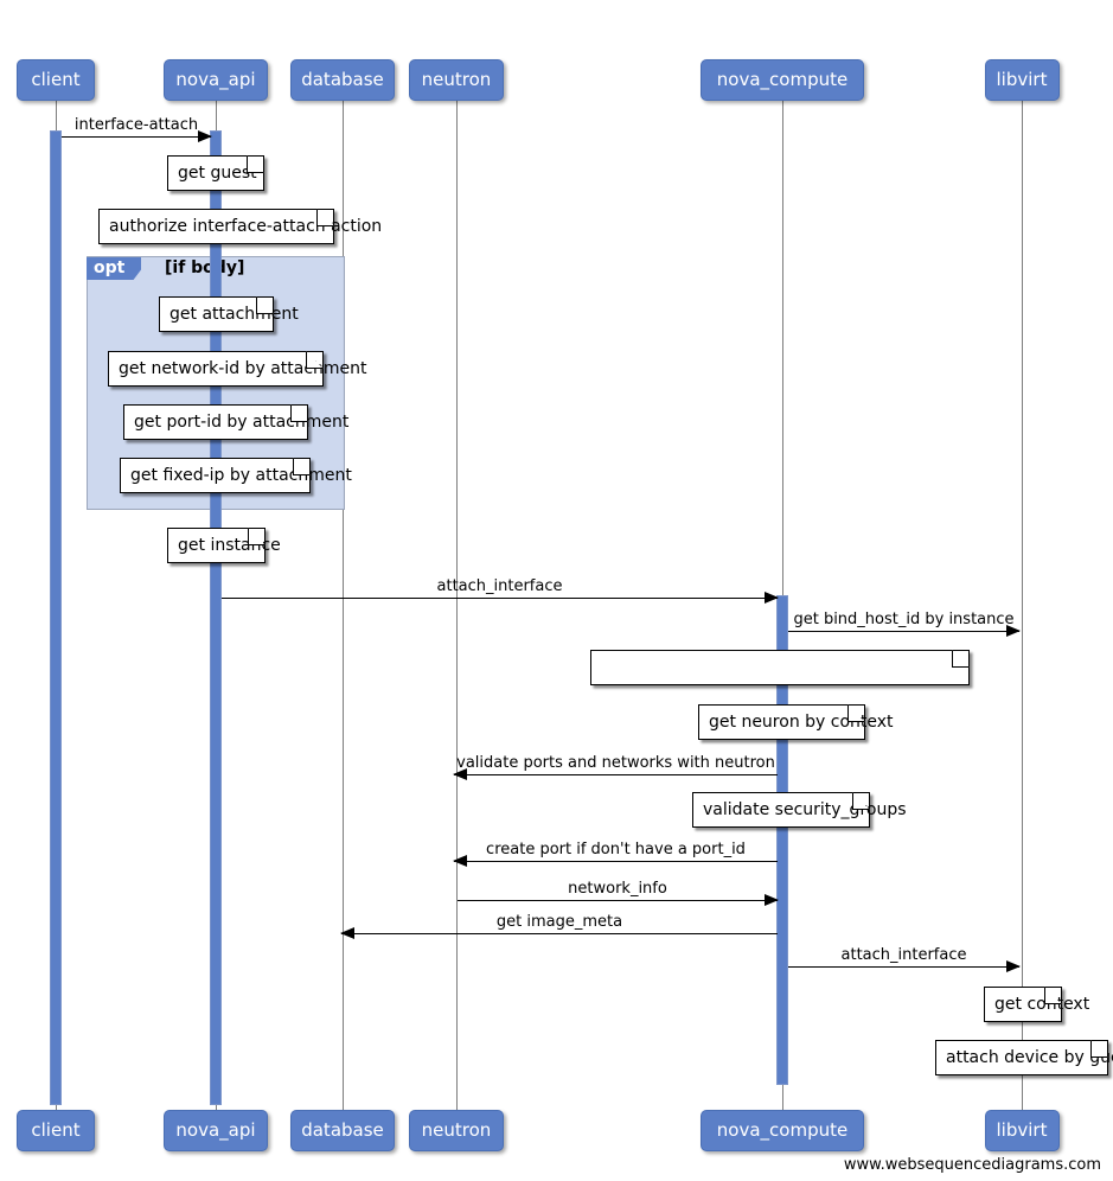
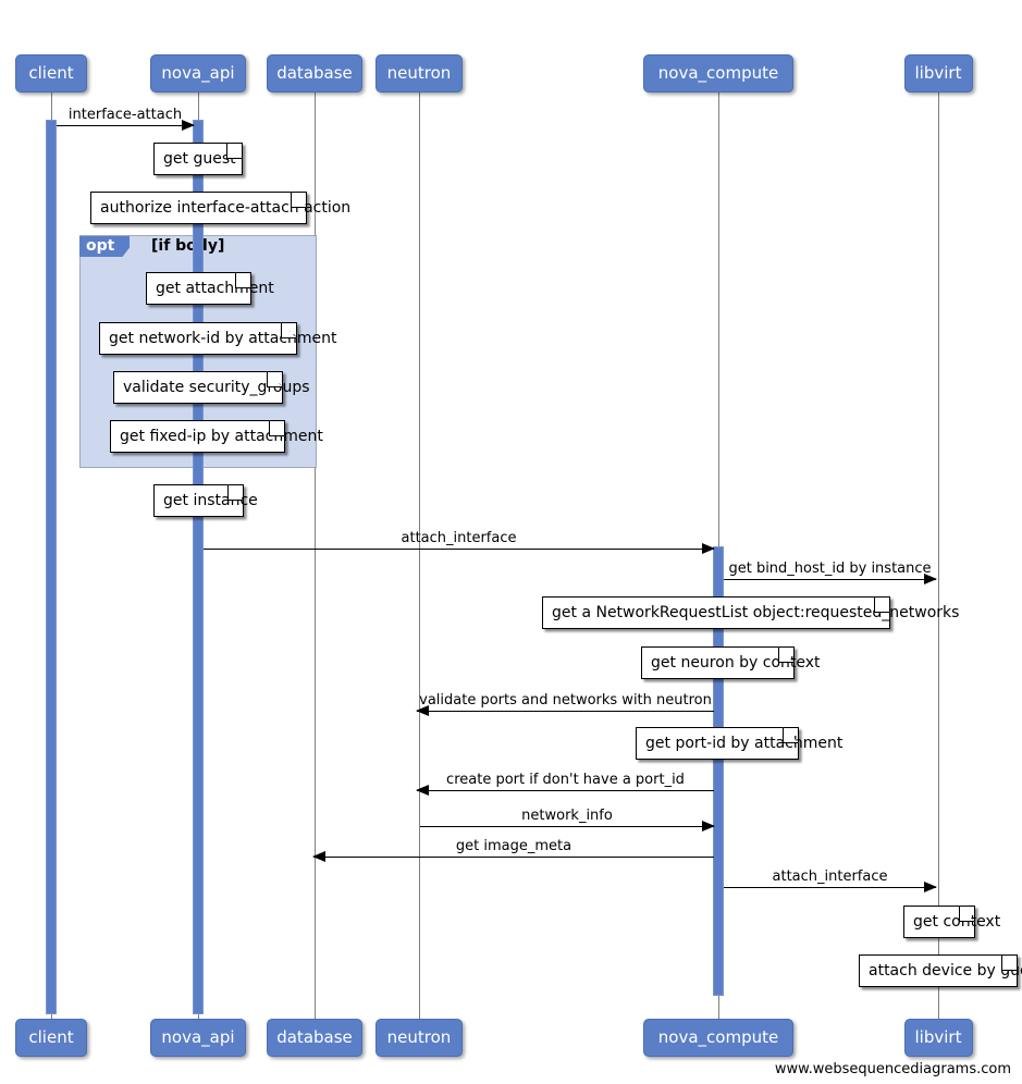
  opt
  [if boy]
  interface-attach
  attach_interface
  get bind_host_id by instance
  validate ports and networks with neutron
  create port if don't have a port_id
  network_info
  get image_meta
  attach_interface
  get guest
  authorize interface-attach action
  get attachment
  get network-id by attachment
- get port-id by attachment
+ validate security_groups
  get fixed-ip by attachment
  get instance
+ get a NetworkRequestList object:requested_networks
  get neuron by context
- validate security_groups
+ get port-id by attachment
  get context
  attach device by gu
  client
  client
  nova_api
  nova_api
  database
  database
  neutron
  neutron
  nova_compute
  nova_compute
  libvirt
  libvirt
  www.websequencediagrams.com
